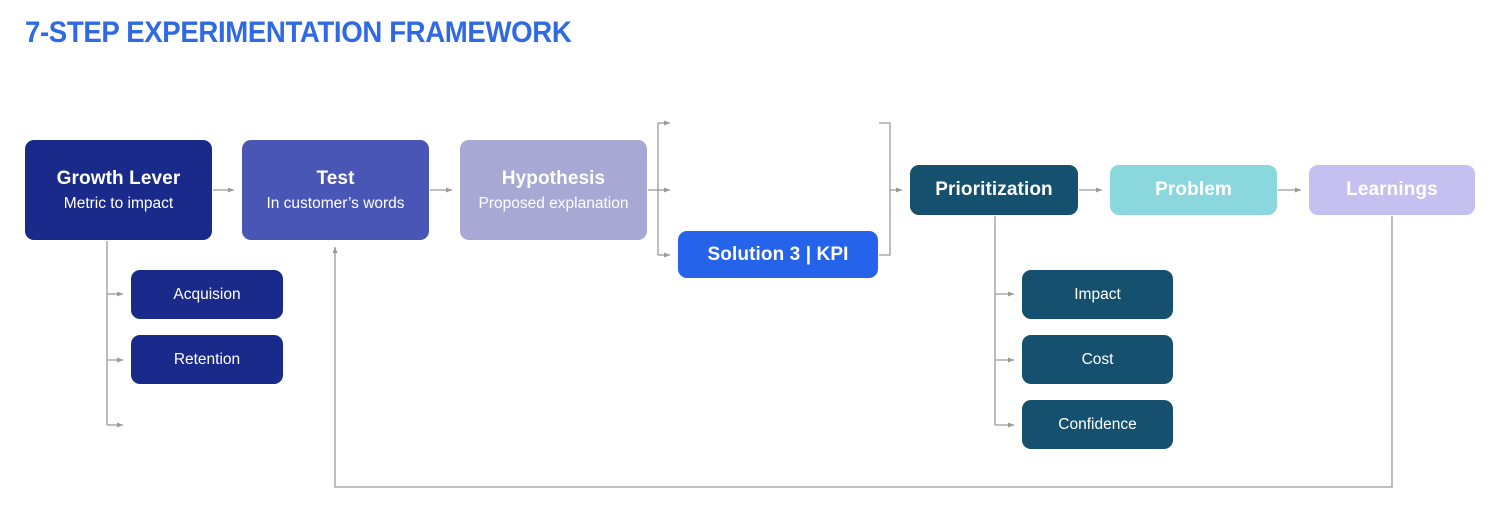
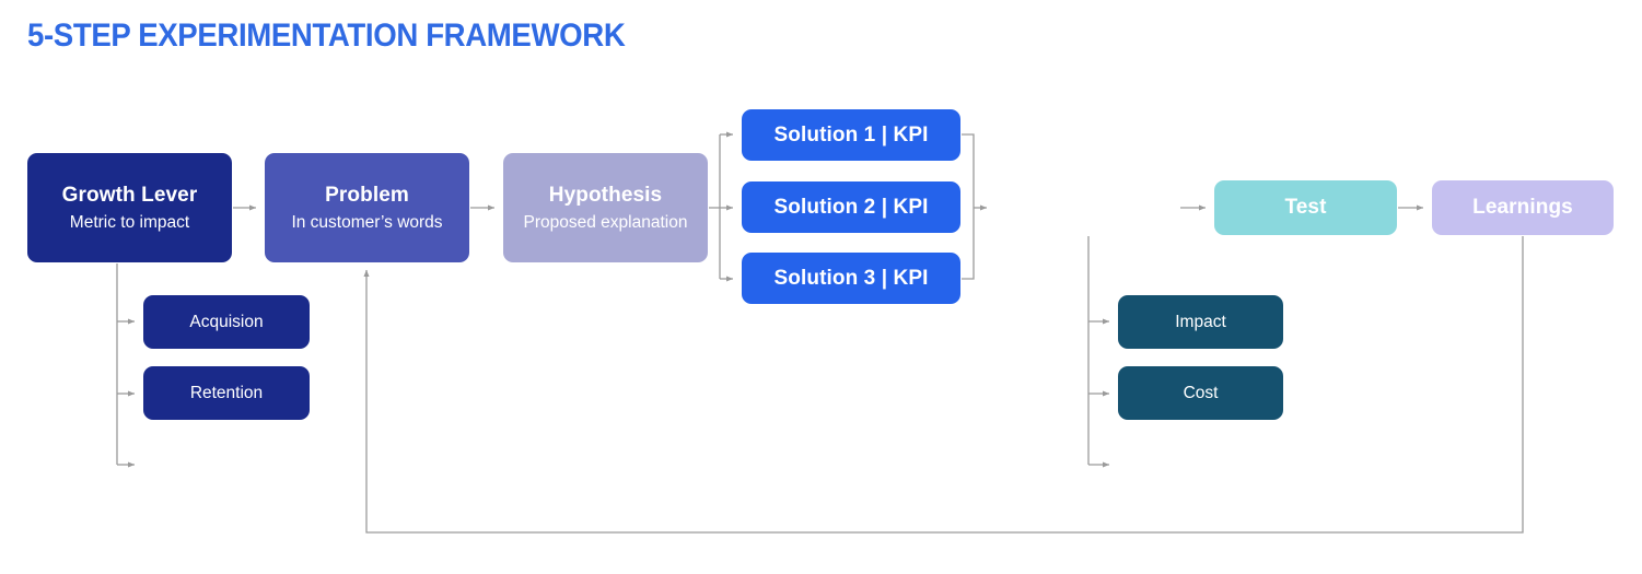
- 7-STEP EXPERIMENTATION FRAMEWORK
+ 5-STEP EXPERIMENTATION FRAMEWORK
  Growth Lever
  Metric to impact
- Test
+ Problem
  In customer’s words
  Hypothesis
  Proposed explanation
- Prioritization
- Problem
+ Test
  Learnings
  Acquision
  Retention
+ Solution 1 | KPI
+ Solution 2 | KPI
  Solution 3 | KPI
  Impact
  Cost
- Confidence
